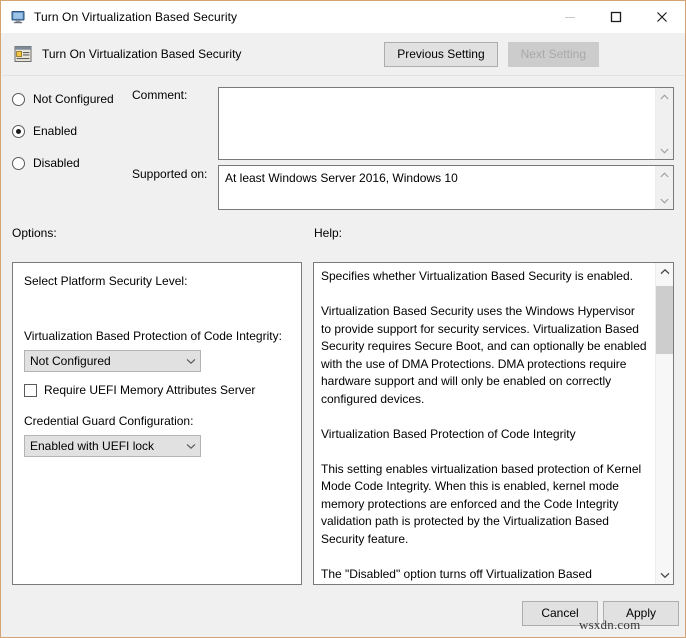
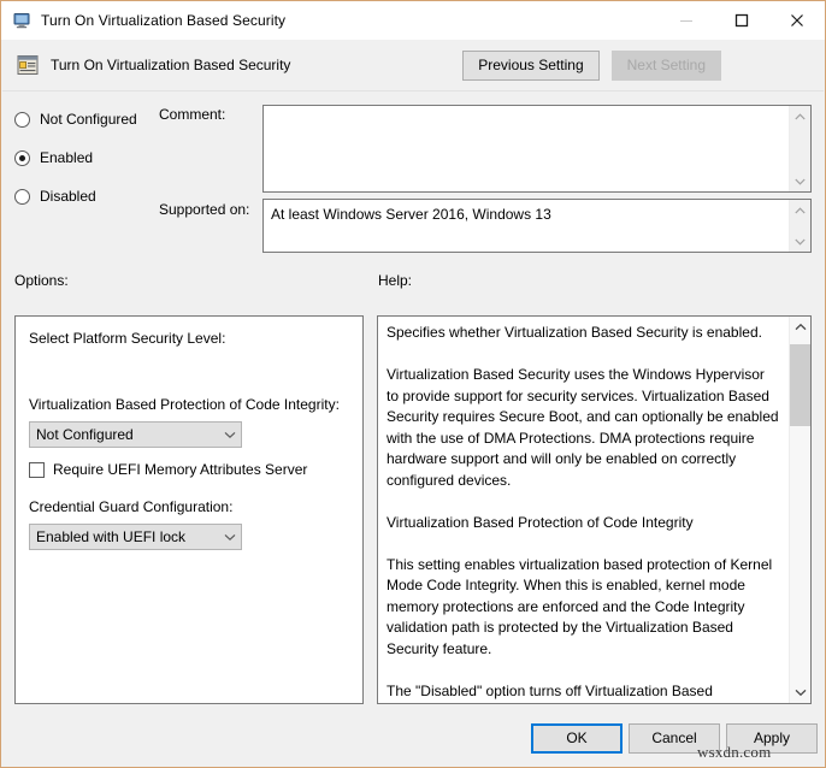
  Turn On Virtualization Based Security
  Turn On Virtualization Based Security
  Previous Setting
  Next Setting
  Not Configured
  Enabled
  Disabled
  Comment:
  Supported on:
- At least Windows Server 2016, Windows 10
+ At least Windows Server 2016, Windows 13
  Options:
  Help:
  Select Platform Security Level:
  Virtualization Based Protection of Code Integrity:
  Not Configured
  Require UEFI Memory Attributes Server
  Credential Guard Configuration:
  Enabled with UEFI lock
  Specifies whether Virtualization Based Security is enabled.
  Virtualization Based Security uses the Windows Hypervisor to provide support for security services. Virtualization Based Security requires Secure Boot, and can optionally be enabled with the use of DMA Protections. DMA protections require hardware support and will only be enabled on correctly configured devices.
  Virtualization Based Protection of Code Integrity
  This setting enables virtualization based protection of Kernel Mode Code Integrity. When this is enabled, kernel mode memory protections are enforced and the Code Integrity validation path is protected by the Virtualization Based Security feature.
+ OK
  Cancel
  Apply
  wsxdn.com
